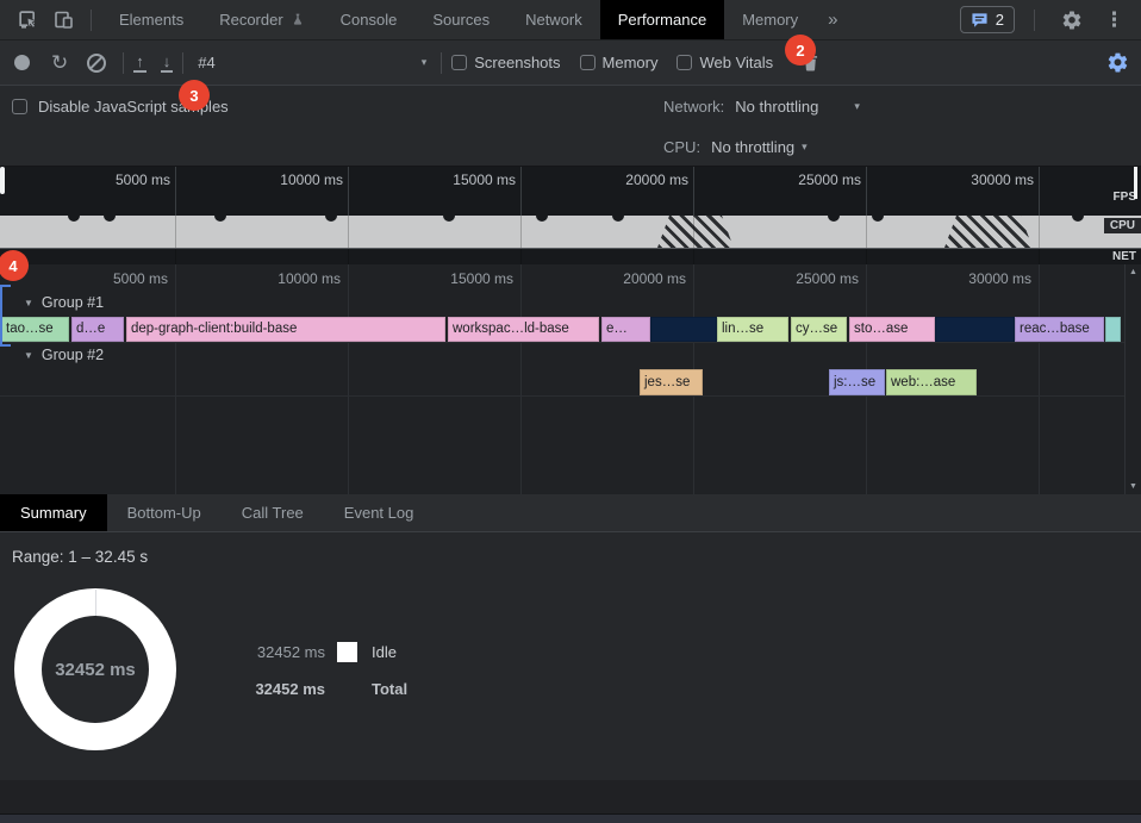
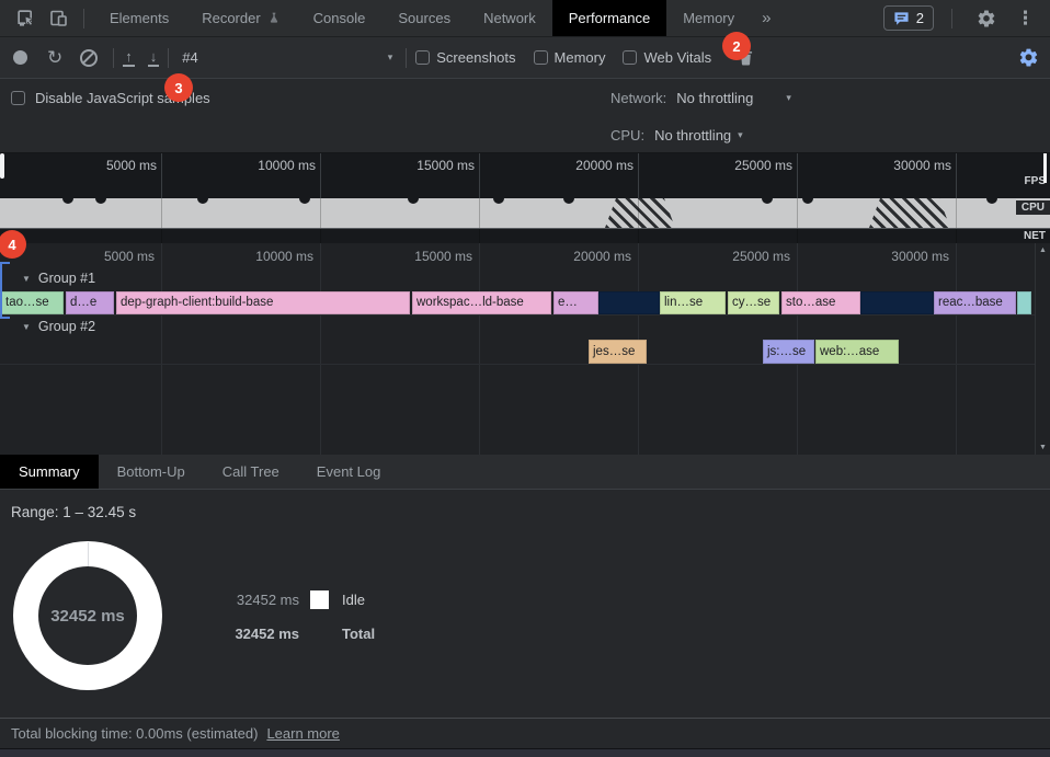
  Elements
  Recorder
  Console
  Sources
  Network
  Performance
  Memory
  »
  2
  ⋮
  ↻
  ↑
  ↓
  #4
  ▾
  Screenshots
  Memory
  Web Vitals
  Disable JavaScript sles
  Network:
  No throttling
  ▾
  CPU:
  No throttling
  ▾
  FPS
  CPU
  NET
  5000 ms
  10000 ms
  15000 ms
  20000 ms
  25000 ms
  30000 ms
  ▼
  Group #1
  ao…se
  d…e
  dep-graph-client:build-base
  workspac…ld-base
  e…
  lin…se
  cy…se
  sto…ase
  reac…base
  ▼
  Group #2
  jes…se
  js:…se
  web:…ase
  5000 ms
  10000 ms
  15000 ms
  20000 ms
  25000 ms
  30000 ms
  Summary
  Bottom-Up
  Call Tree
  Event Log
  Range: 1 – 32.45 s
  32452 ms
  32452 ms
  Idle
  32452 ms
  Total
+ Total blocking time: 0.00ms (estimated)
+ Learn more
  2
  3
  4
